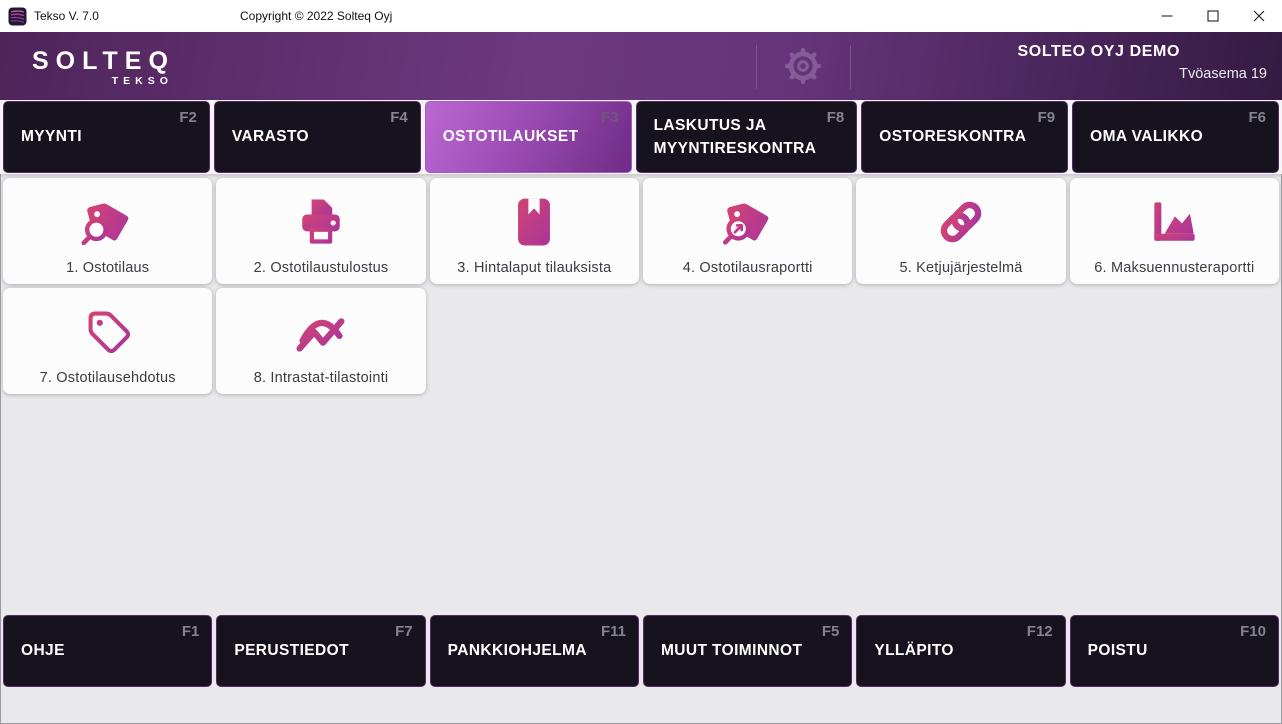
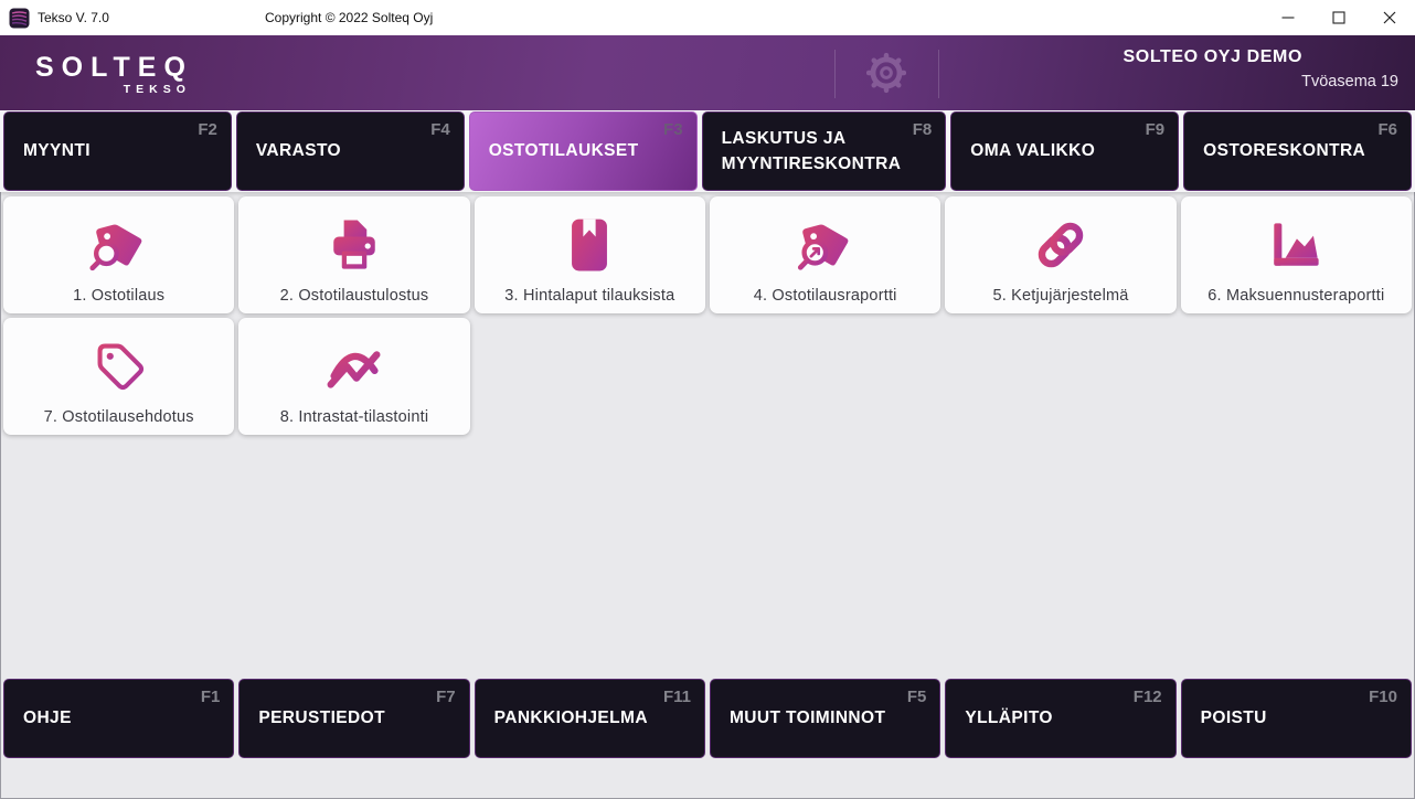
  Tekso V. 7.0
  Copyright © 2022 Solteq Oyj
  SOLTEQ
  TEKSO
  SOLTEO OYJ DEMO
  Tvöasema 19
  MYYNTI
  F2
  VARASTO
  F4
  OSTOTILAUKSET
  F3
  LASKUTUS JA MYYNTIRESKONTRA
  F8
- OSTORESKONTRA
+ OMA VALIKKO
  F9
- OMA VALIKKO
+ OSTORESKONTRA
  F6
  1. Ostotilaus
  2. Ostotilaustulostus
  3. Hintalaput tilauksista
  4. Ostotilausraportti
  5. Ketjujärjestelmä
  6. Maksuennusteraportti
  7. Ostotilausehdotus
  8. Intrastat-tilastointi
  OHJE
  F1
  PERUSTIEDOT
  F7
  PANKKIOHJELMA
  F11
  MUUT TOIMINNOT
  F5
  YLLÄPITO
  F12
  POISTU
  F10
